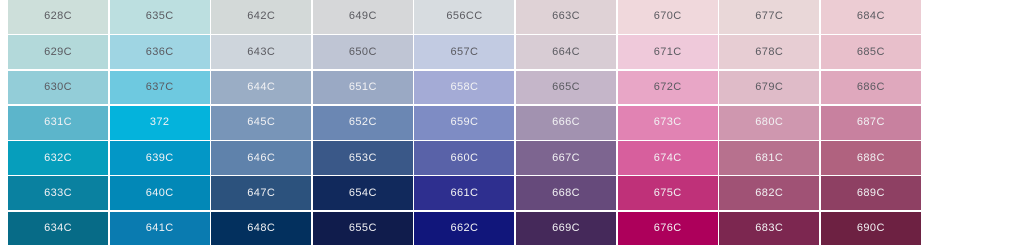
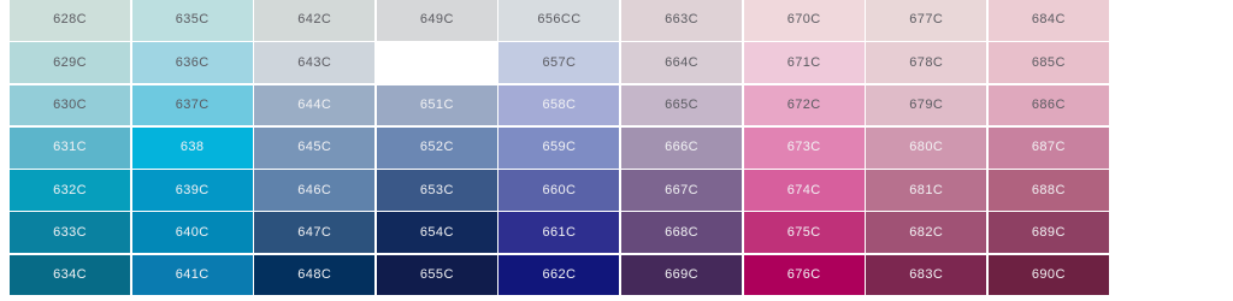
  628C
  629C
  630C
  631C
  632C
  633C
  634C
  635C
  636C
  637C
- 372
+ 638
  639C
  640C
  641C
  642C
  643C
  644C
  645C
  646C
  647C
  648C
  649C
- 650C
  651C
  652C
  653C
  654C
  655C
  656CC
  657C
  658C
  659C
  660C
  661C
  662C
  663C
  664C
  665C
  666C
  667C
  668C
  669C
  670C
  671C
  672C
  673C
  674C
  675C
  676C
  677C
  678C
  679C
  680C
  681C
  682C
  683C
  684C
  685C
  686C
  687C
  688C
  689C
  690C
